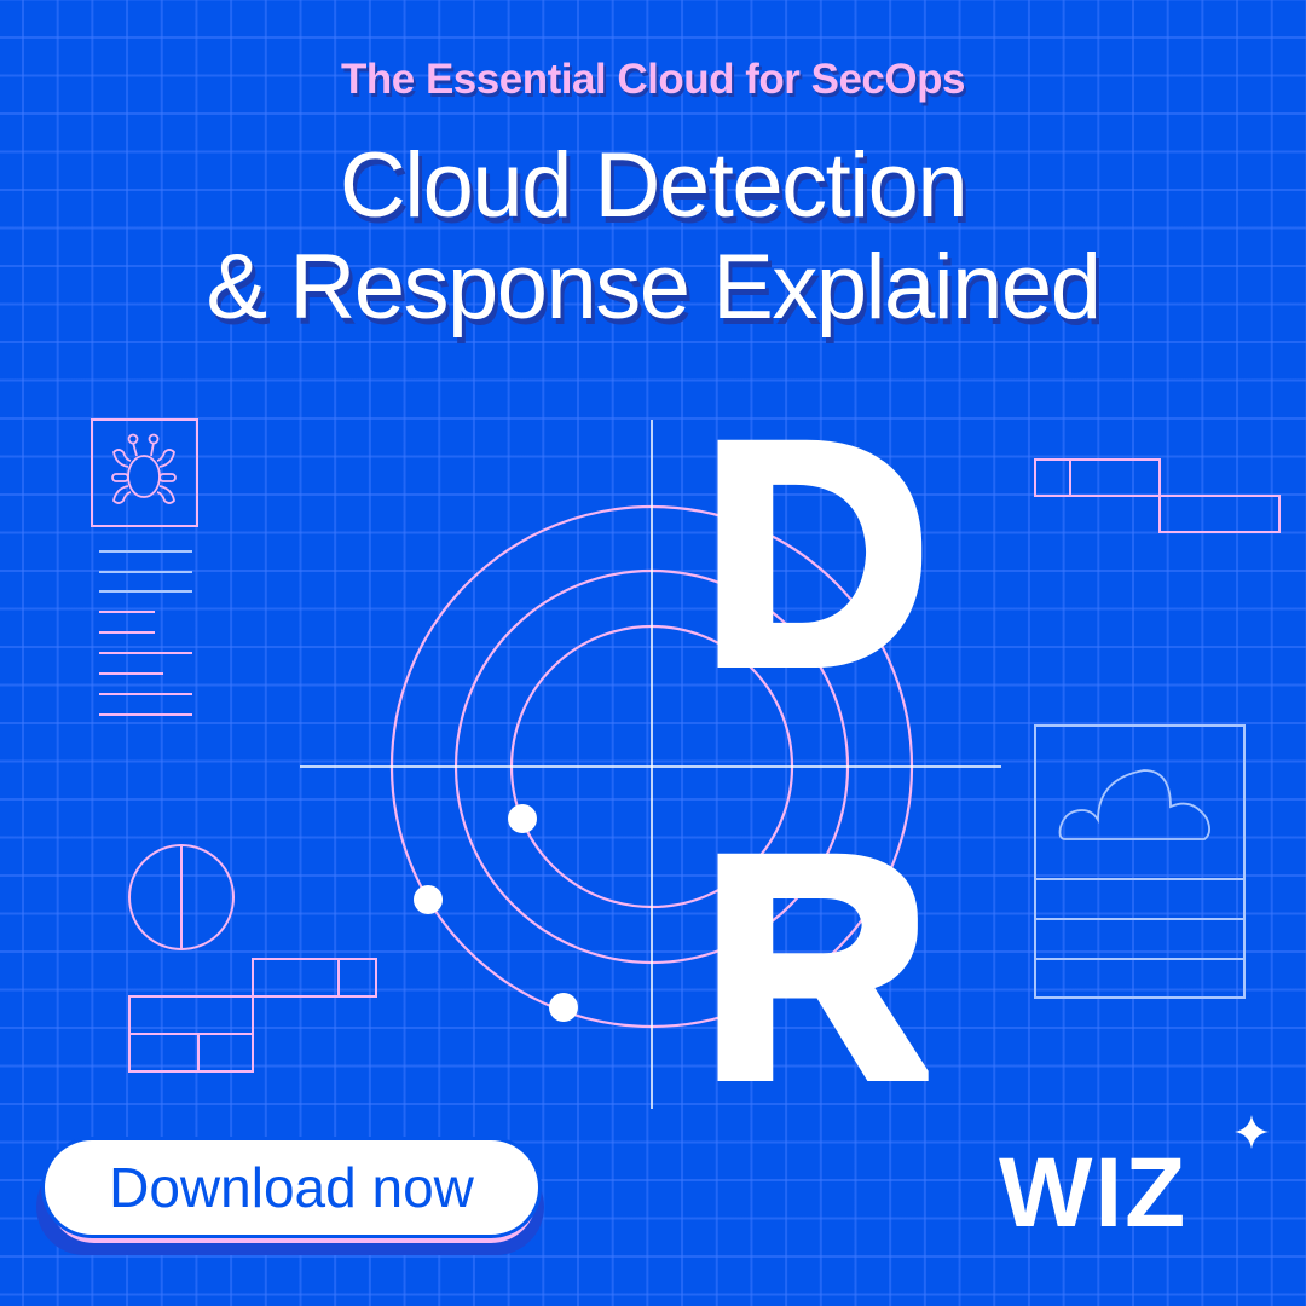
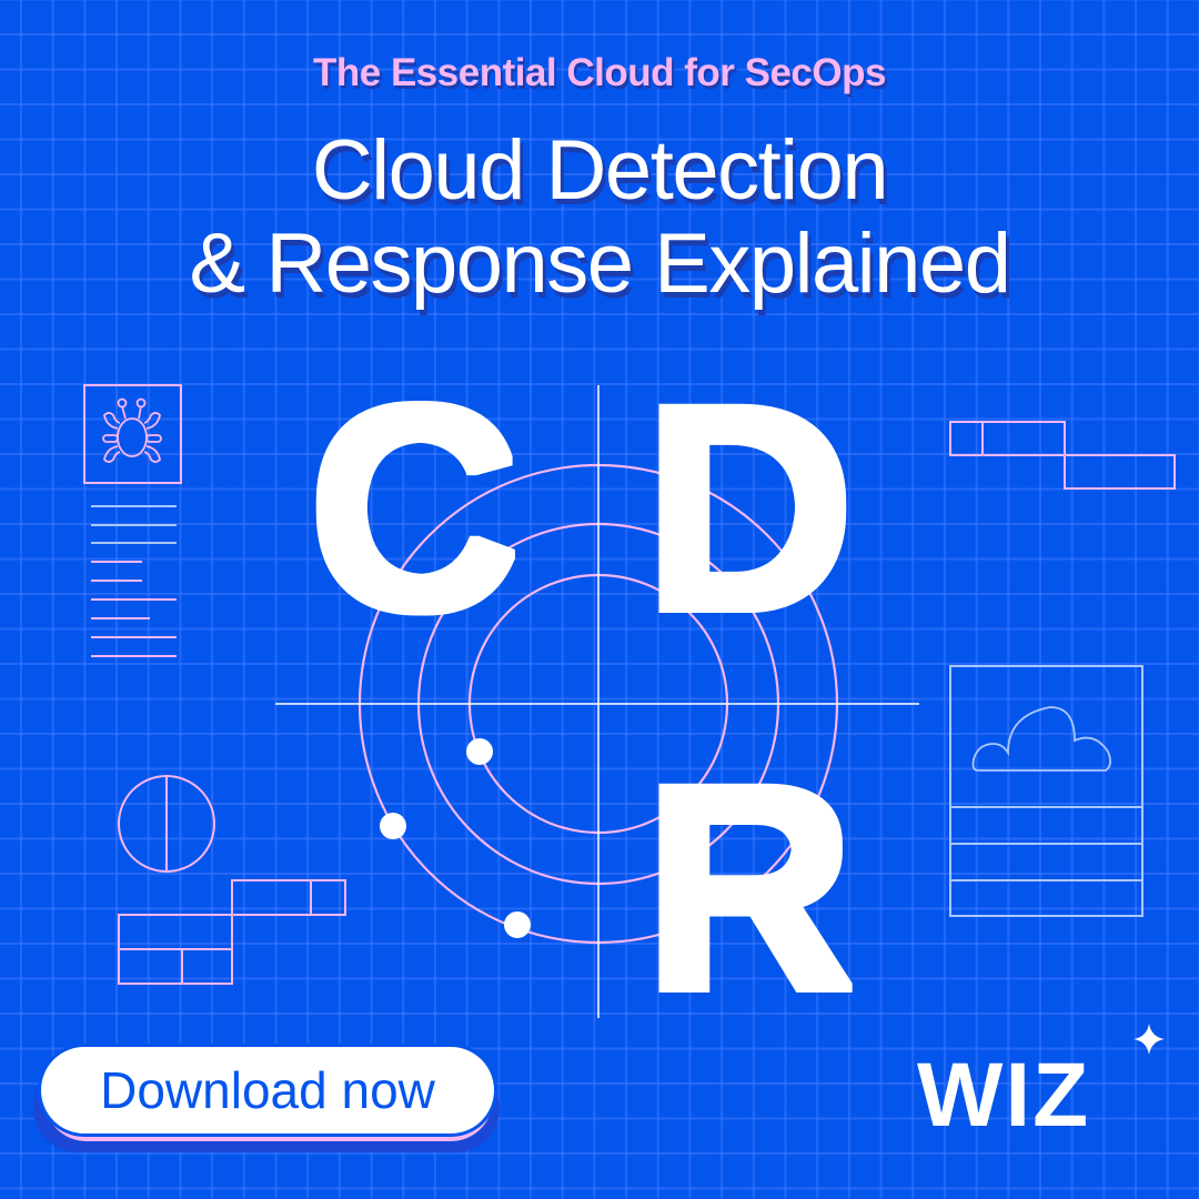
  The Essential Cloud for SecOps
  Cloud Detection
  & Response Explained
+ C
  D
  R
  Download now
  WIZ
